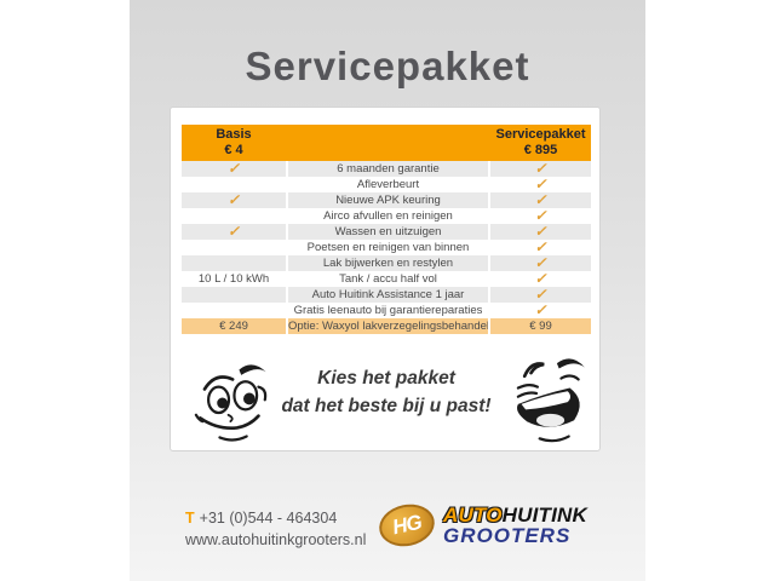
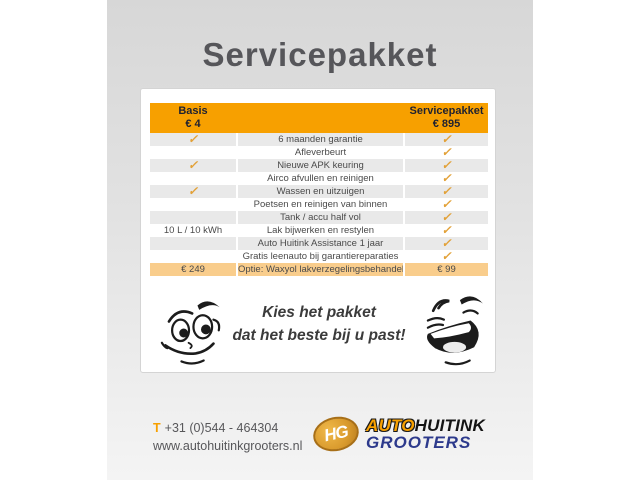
  Servicepakket
  Basis
  € 4
  Servicepakket
  € 895
  ✓
  6 maanden garantie
  ✓
  Afleverbeurt
  ✓
  ✓
  Nieuwe APK keuring
  ✓
  Airco afvullen en reinigen
  ✓
  ✓
  Wassen en uitzuigen
  ✓
  Poetsen en reinigen van binnen
  ✓
- Lak bijwerken en restylen
+ Tank / accu half vol
  ✓
  10 L / 10 kWh
- Tank / accu half vol
+ Lak bijwerken en restylen
  ✓
  Auto Huitink Assistance 1 jaar
  ✓
  Gratis leenauto bij garantiereparaties
  ✓
  € 249
  Optie: Waxyol lakverzegelingsbehandel
  € 99
  Kies het pakket
  dat het beste bij u past!
  T +31 (0)544 - 464304
  www.autohuitinkgrooters.nl
  AUTOHUITINK
  GROOTERS
